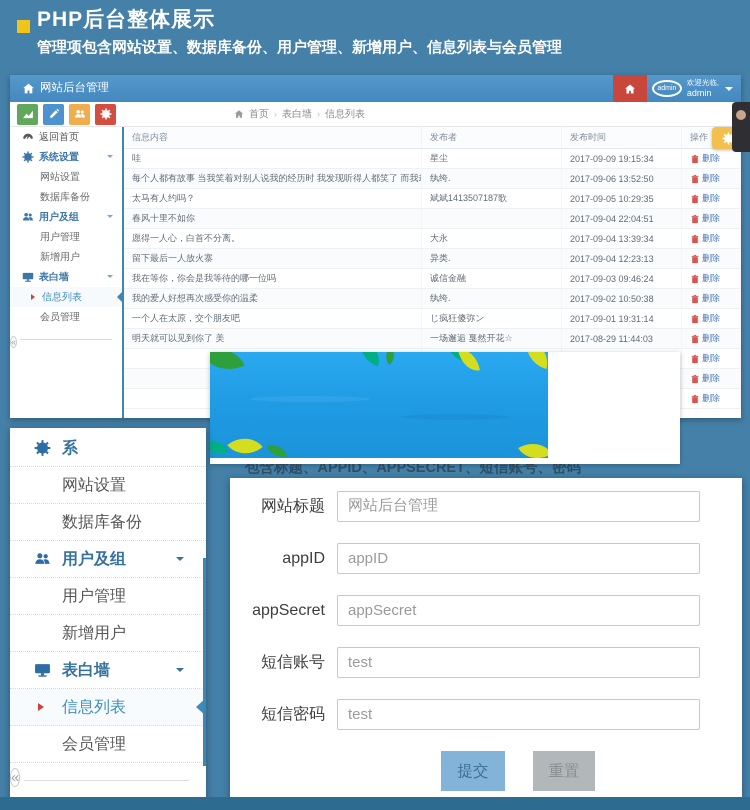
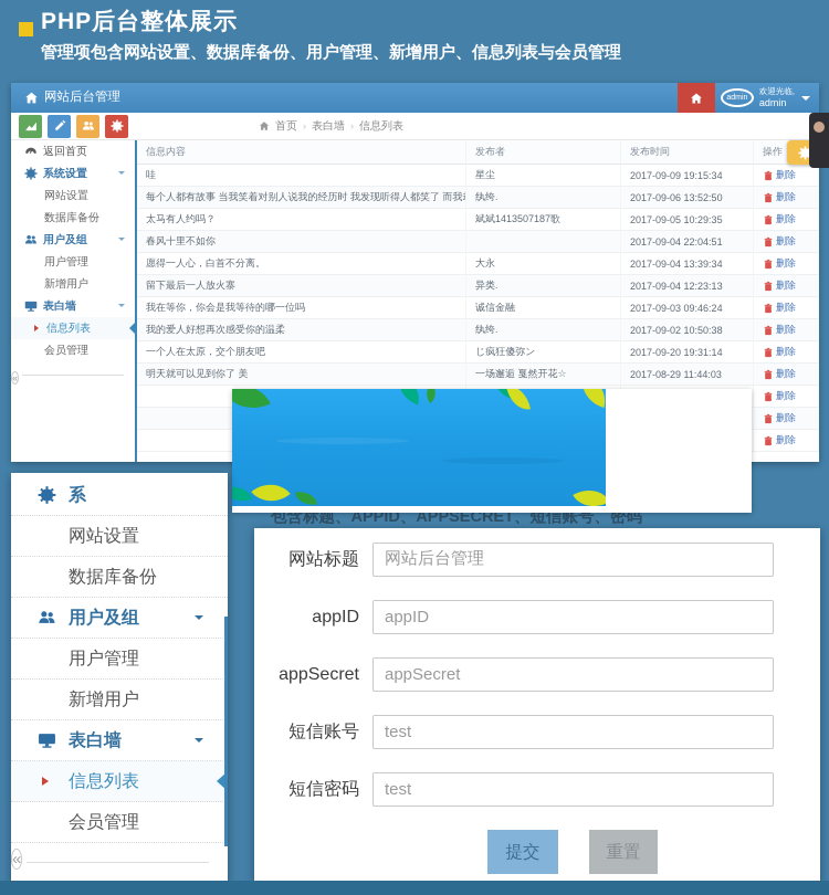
  PHP后台整体展示
  管理项包含网站设置、数据库备份、用户管理、新增用户、信息列表与会员管理
  网站后台管理
  欢迎光临,
  admin
  首页
  ›
  表白墙
  ›
  信息列表
  返回首页
  系统设置
  网站设置
  数据库备份
  用户及组
  用户管理
  新增用户
  表白墙
  信息列表
  会员管理
  «
  信息内容
  发布者
  发布时间
  操作
  哇
  星尘
  2017-09-09 19:15:34
  删除
  每个人都有故事 当我笑着对别人说我的经历时 我发现听得人都笑了 而我
  纨绔.
  2017-09-06 13:52:50
  删除
  太马有人约吗？
  斌斌1413507187歌
  2017-09-05 10:29:35
  删除
  春风十里不如你
  2017-09-04 22:04:51
  删除
  愿得一人心，白首不分离。
  大永
  2017-09-04 13:39:34
  删除
  留下最后一人放火寨
  异类.
  2017-09-04 12:23:13
  删除
  我在等你，你会是我等待的哪一位吗
  诚信金融
  2017-09-03 09:46:24
  删除
  我的爱人好想再次感受你的温柔
  纨绔.
  2017-09-02 10:50:38
  删除
  一个人在太原，交个朋友吧
  じ疯狂傻弥ン
- 2017-09-01 19:31:14
+ 2017-09-20 19:31:14
  删除
  明天就可以见到你了 美
  一场邂逅 戛然开花☆
  2017-08-29 11:44:03
  删除
  删除
  删除
  删除
  包含标题、APPID、APPSECRET、短信账号、密码
  系
  网站设置
  数据库备份
  用户及组
  用户管理
  新增用户
  表白墙
  信息列表
  会员管理
  «
  网站标题
  网站后台管理
  appID
  appID
  appSecret
  appSecret
  短信账号
  test
  短信密码
  test
  提交
  重置
